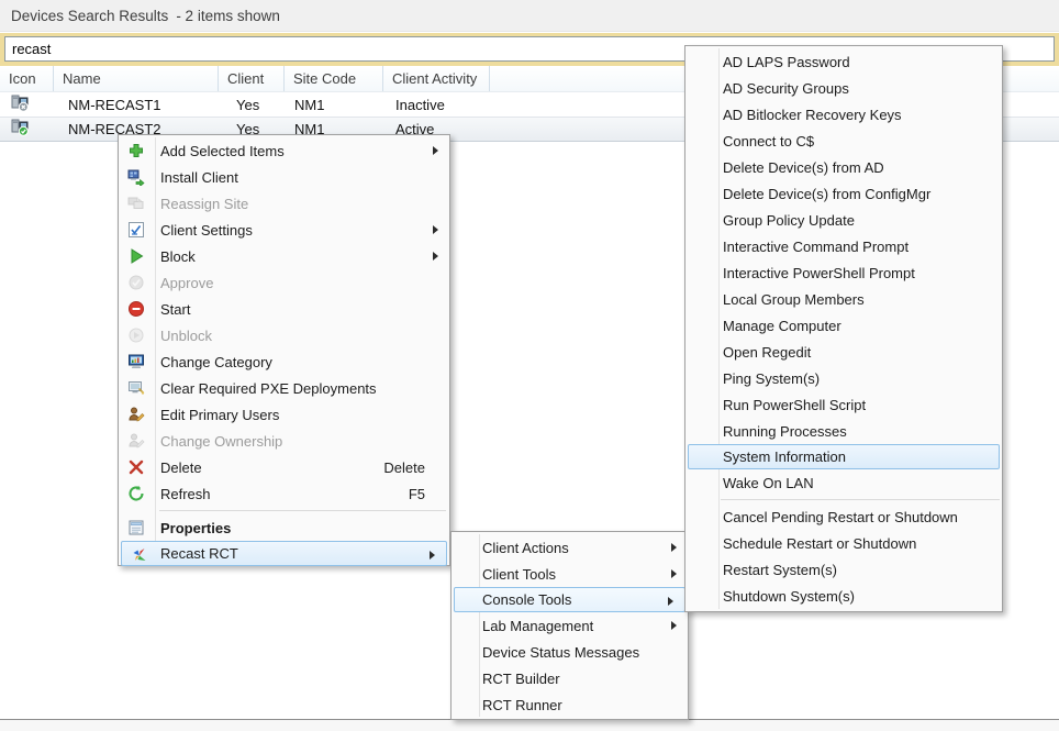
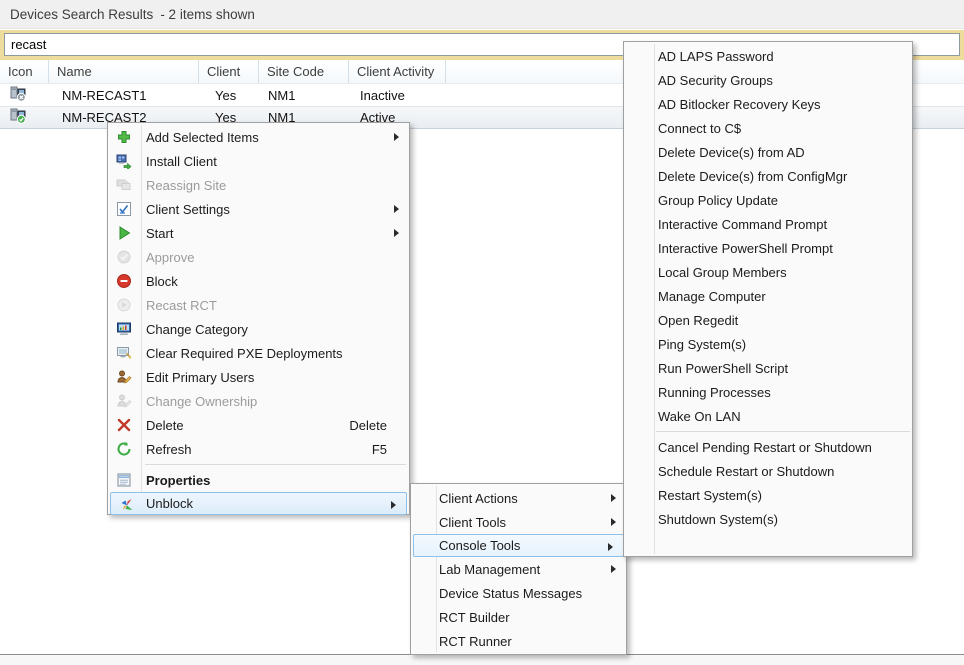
  Devices Search Results
  - 2 items shown
  recast
  Icon
  Name
  Client
  Site Code
  Client Activity
  NM-RECAST1
  Yes
  NM1
  Inactive
  NM-RECAST2
  Yes
  NM1
  Active
  Add Selected Items
  Install Client
  Reassign Site
  Client Settings
- Block
+ Start
  Approve
- Start
+ Block
- Unblock
+ Recast RCT
  Change Category
  Clear Required PXE Deployments
  Edit Primary Users
  Change Ownership
  Delete
  Delete
  Refresh
  F5
  Properties
- Recast RCT
+ Unblock
  Client Actions
  Client Tools
  Console Tools
  Lab Management
  Device Status Messages
  RCT Builder
  RCT Runner
  AD LAPS Password
  AD Security Groups
  AD Bitlocker Recovery Keys
  Connect to C$
  Delete Device(s) from AD
  Delete Device(s) from ConfigMgr
  Group Policy Update
  Interactive Command Prompt
  Interactive PowerShell Prompt
  Local Group Members
  Manage Computer
  Open Regedit
  Ping System(s)
  Run PowerShell Script
  Running Processes
- System Information
  Wake On LAN
  Cancel Pending Restart or Shutdown
  Schedule Restart or Shutdown
  Restart System(s)
  Shutdown System(s)
